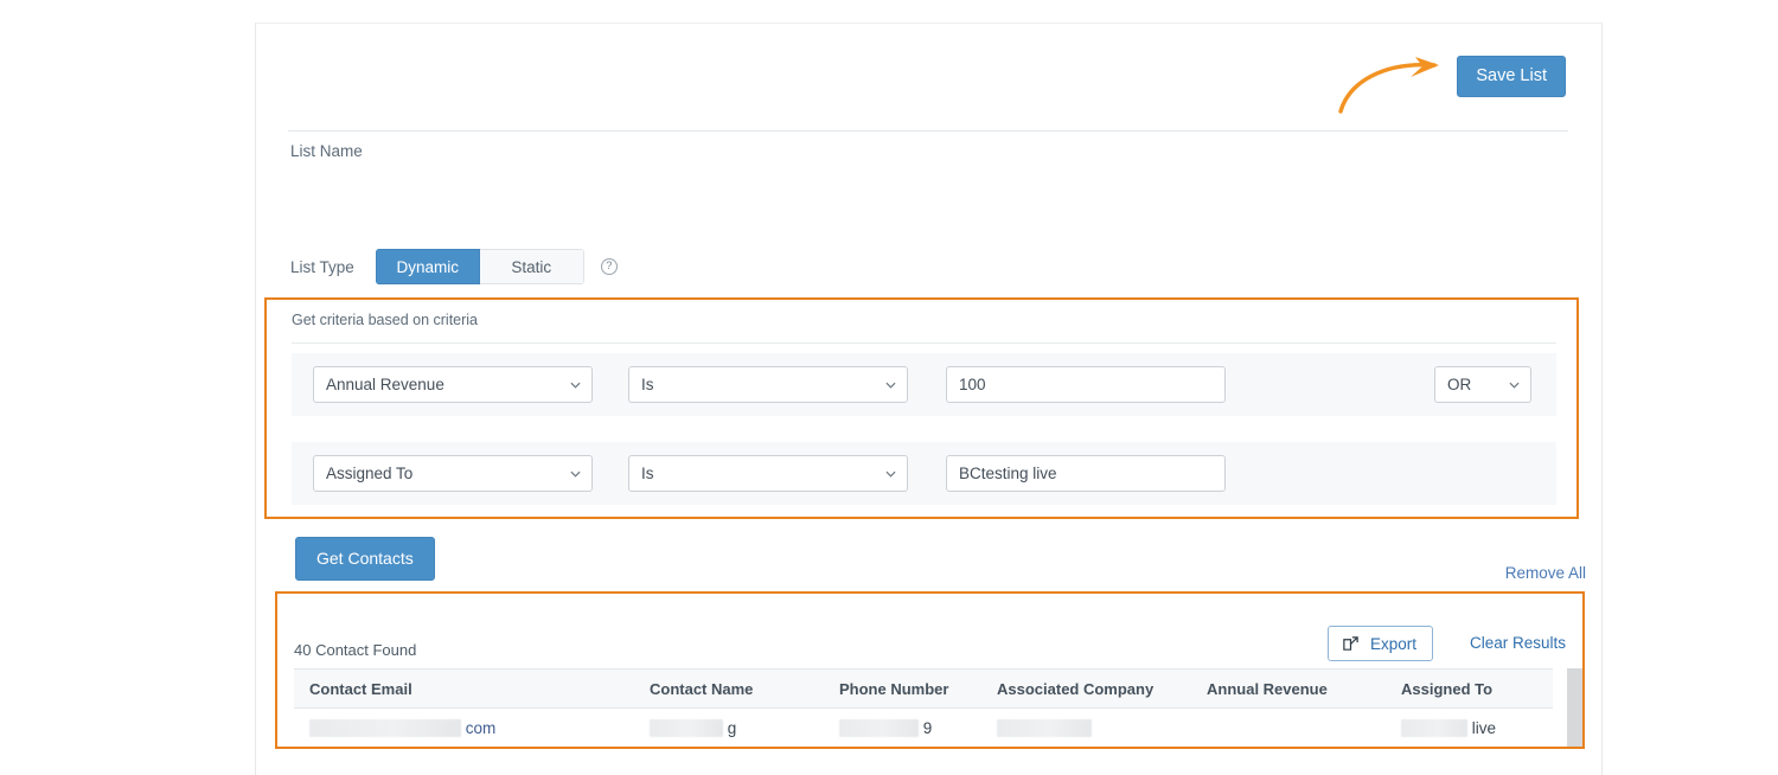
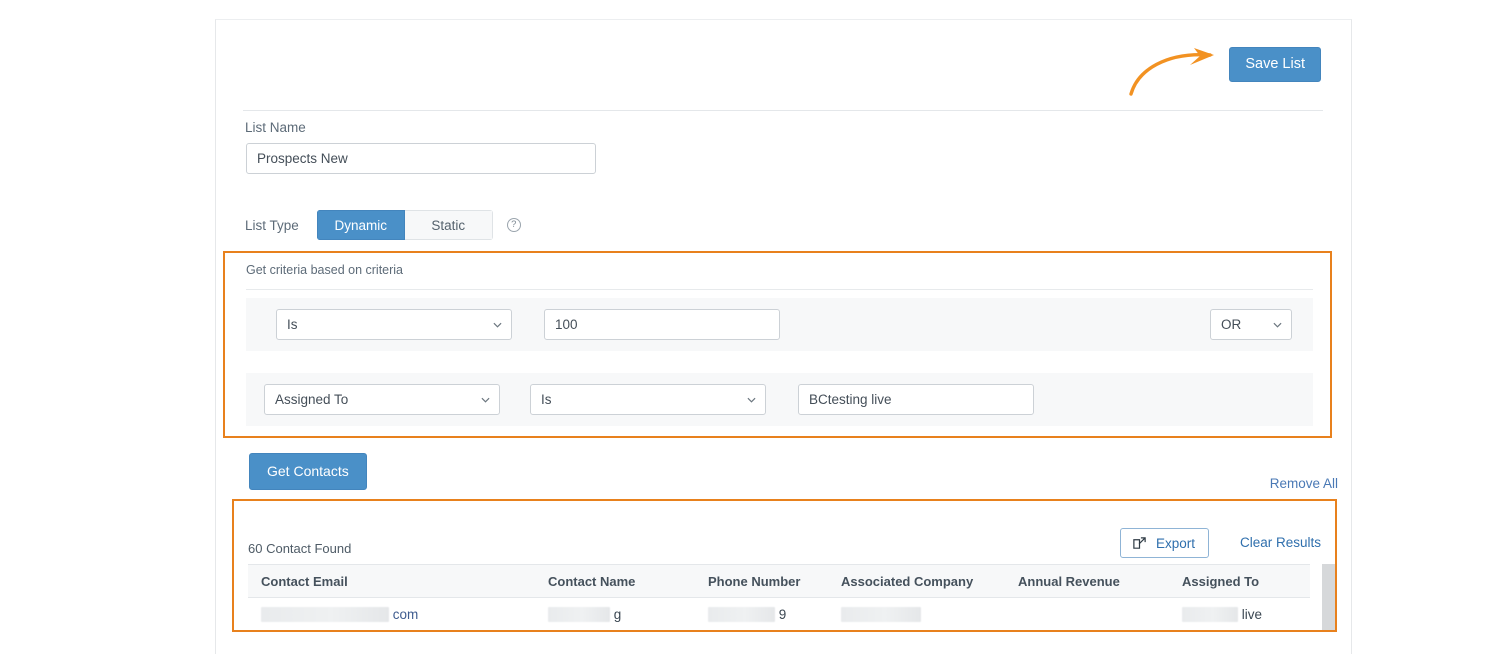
  Save List
  List Name
+ Prospects New
  List Type
  Dynamic
  Static
  ?
  Get criteria based on criteria
- Annual Revenue
  Is
  100
  OR
  Assigned To
  Is
  BCtesting live
  Get Contacts
  Remove All
- 40 Contact Found
+ 60 Contact Found
  Export
  Clear Results
  Contact Email	Contact Name	Phone Number	Associated Company	Annual Revenue	Assigned To
  com	g	9			live
